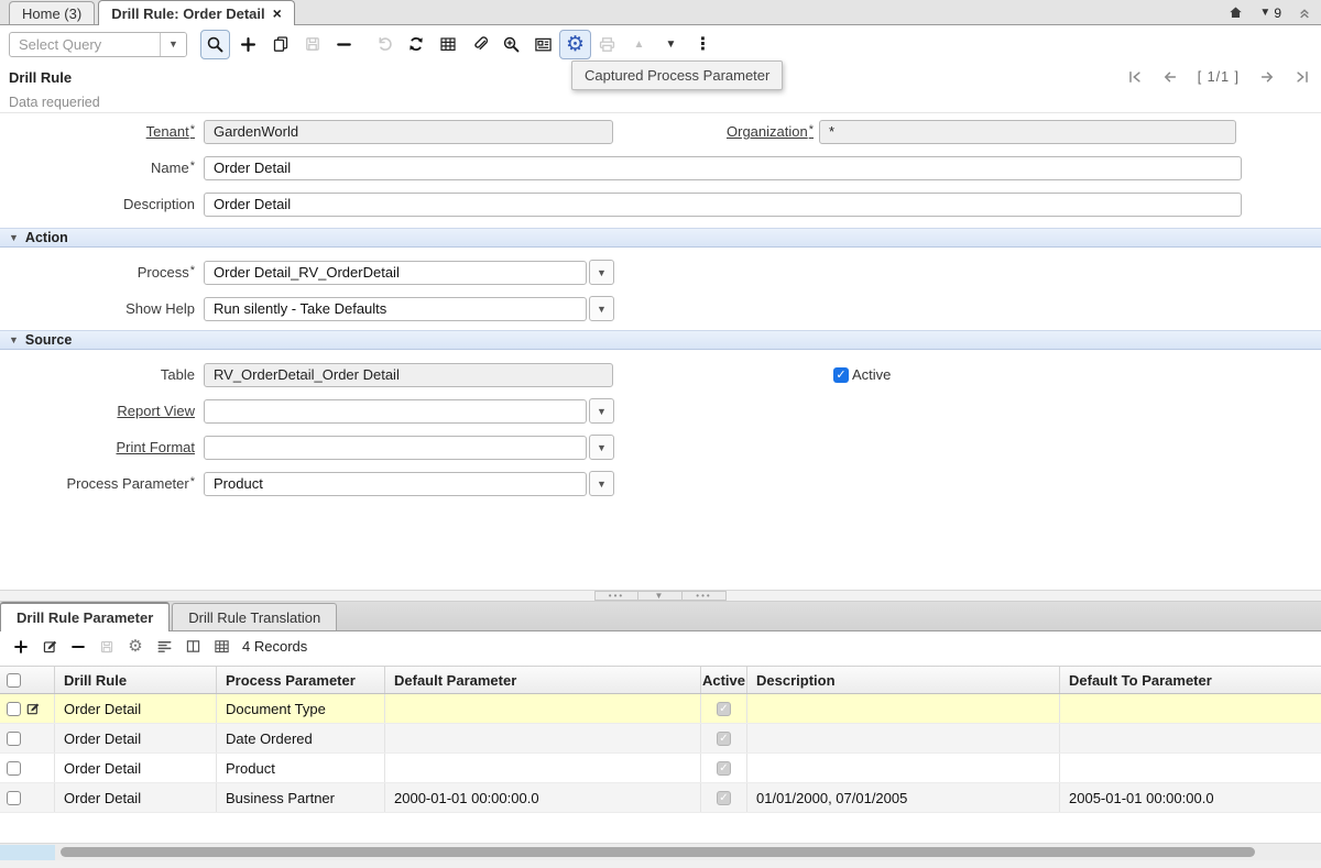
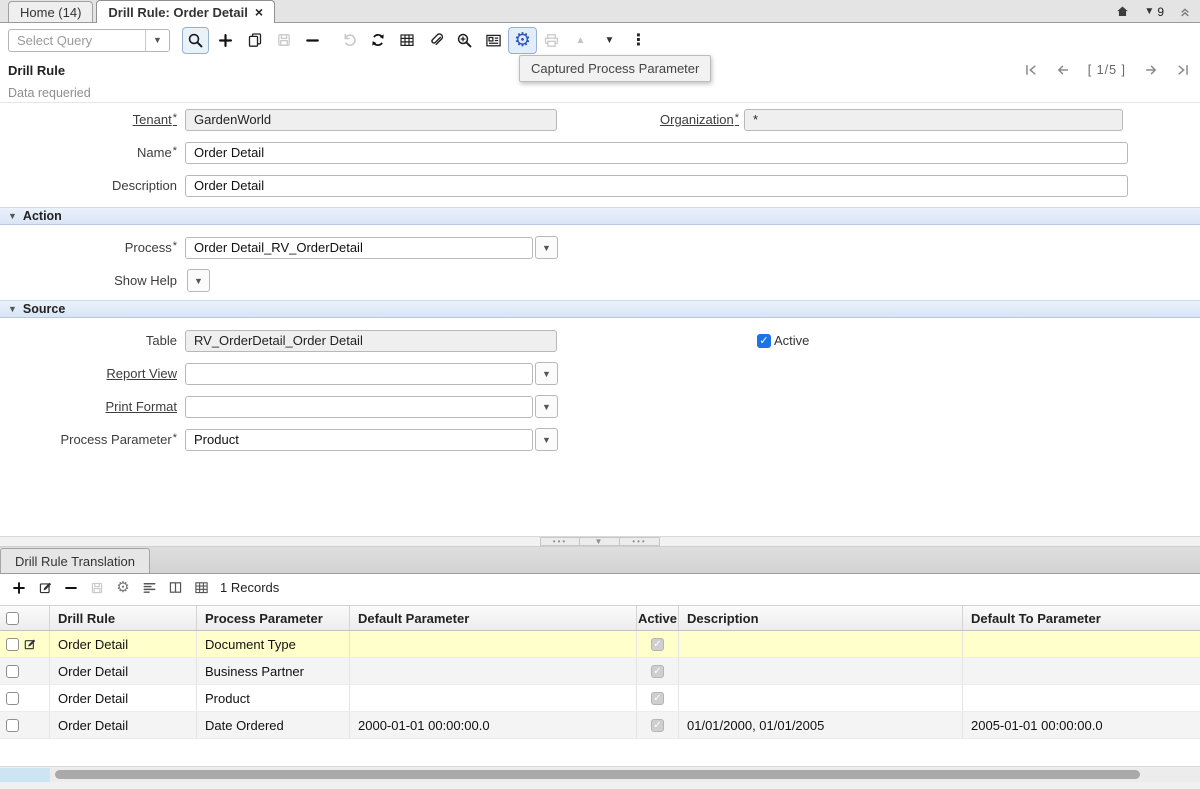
- Home (3)
+ Home (14)
  Drill Rule: Order Detail
  ×
  ▼
  9
  Select Query
  ▼
  ⚙
  ▲
  ▼
  ⋮
  Captured Process Parameter
  Drill Rule
- [ 1/1 ]
+ [ 1/5 ]
  Data requeried
  Tenant
  GardenWorld
  Organization
  *
  Name
  Order Detail
  Description
  Order Detail
  ▼
  Action
  Process
  Order Detail_RV_OrderDetail
  ▼
  Show Help
- Run silently - Take Defaults
  ▼
  ▼
  Source
  Table
  RV_OrderDetail_Order Detail
  ✓
  Active
  Report View
  ▼
  Print Format
  ▼
  Process Parameter
  Product
  ▼
  •••
  ▼
  •••
- Drill Rule Parameter
  Drill Rule Translation
  ⚙
- 4 Records
+ 1 Records
  Drill Rule
  Process Parameter
  Default Parameter
  Active
  Description
  Default To Parameter
  Order Detail
  Document Type
  ✓
  Order Detail
- Date Ordered
+ Business Partner
  ✓
  Order Detail
  Product
  ✓
  Order Detail
- Business Partner
+ Date Ordered
  2000-01-01 00:00:00.0
  ✓
- 01/01/2000, 07/01/2005
+ 01/01/2000, 01/01/2005
  2005-01-01 00:00:00.0
